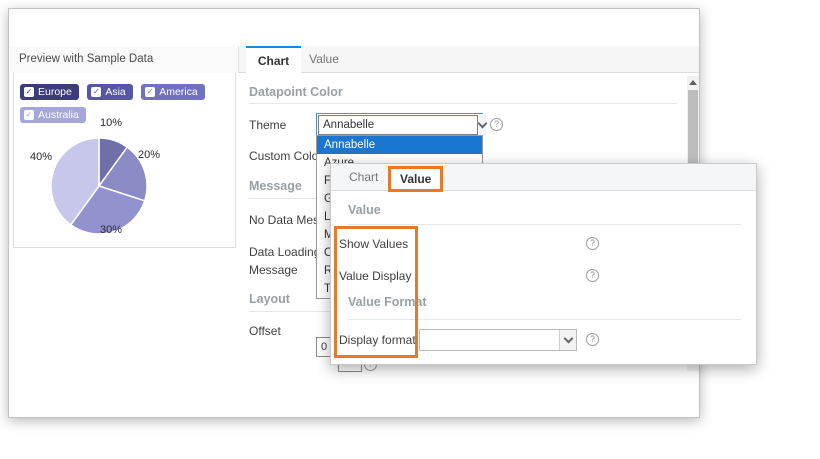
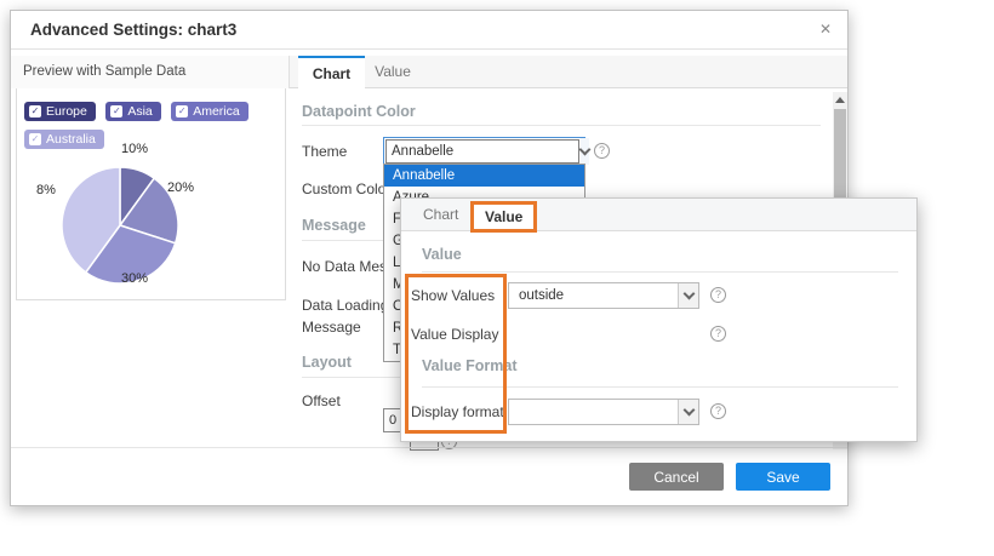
+ Advanced Settings: chart3
+ ✕
  Preview with Sample Data
  Chart
  Value
  ✓
  Europe
  ✓
  Asia
  ✓
  America
  ✓
  Australia
  10%
  20%
  30%
- 40%
+ 8%
  Datapoint Color
  Theme
  Annabelle
  ?
  Annabelle
  F
  G
  L
  M
  O
  R
  T
  Custom Col
  Message
  Data Loadin Message
  Layout
  Offset
  0
+ Cancel
+ Save
  Chart
  Value
  Value
  Show Values
+ outside
  ?
  Value Display
  ?
  Value Format
  Display format
  ?
